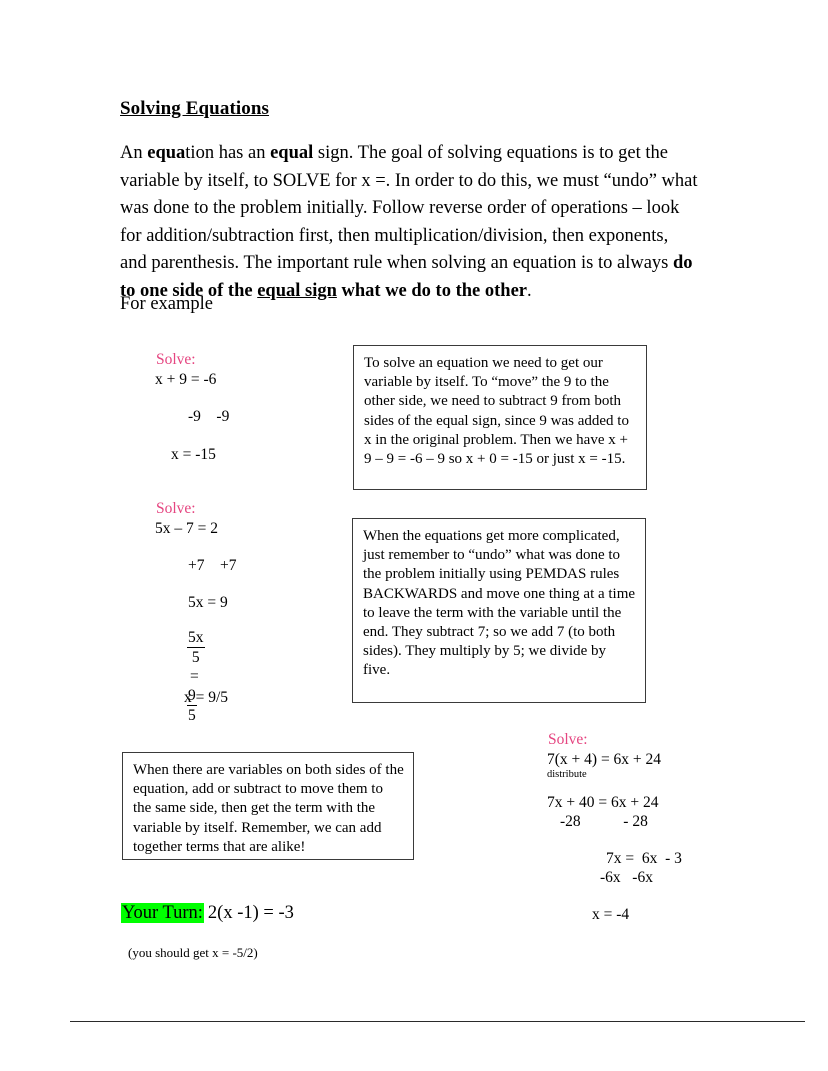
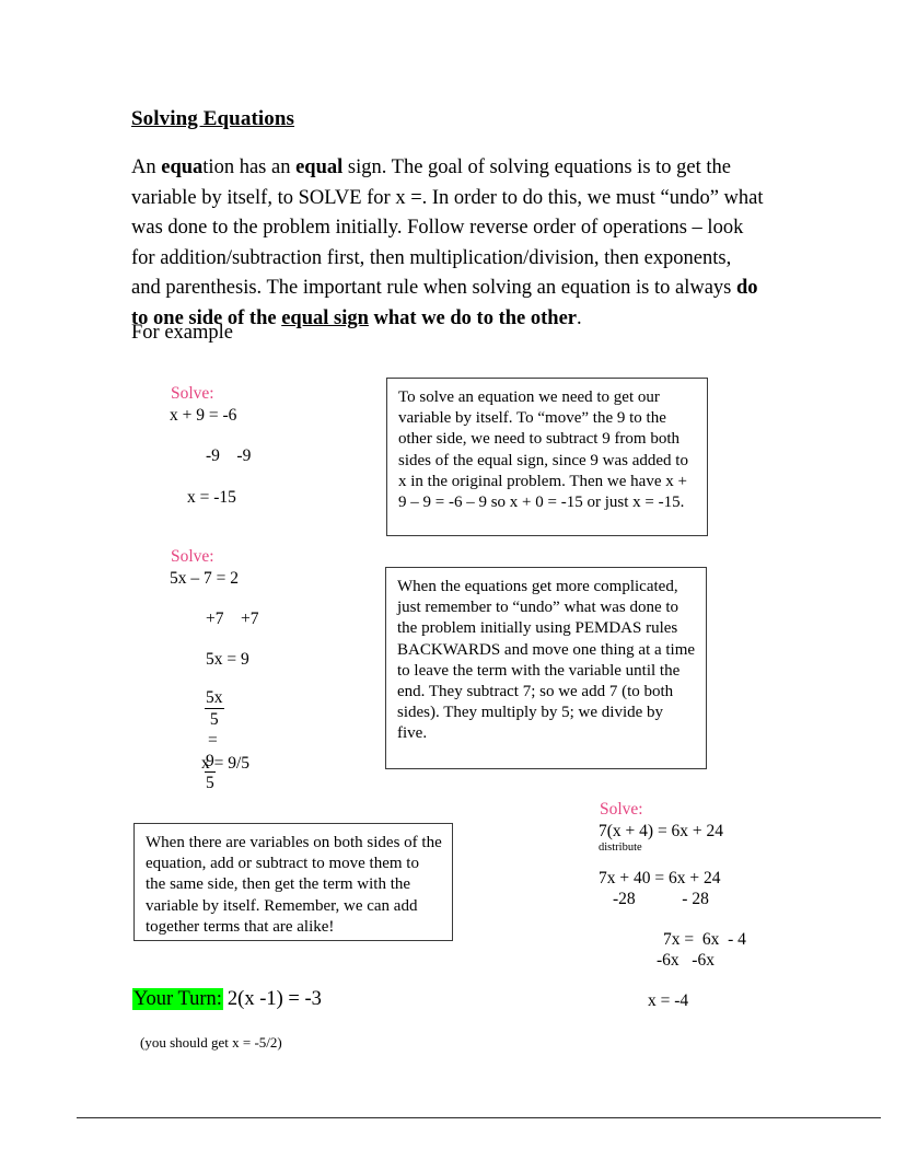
  Solving Equations
  An equation has an equal sign. The goal of solving equations is to get the variable by itself, to SOLVE for x =. In order to do this, we must “undo” what was done to the problem initially. Follow reverse order of operations – look for addition/subtraction first, then multiplication/division, then exponents, and parenthesis. The important rule when solving an equation is to always do to one side of the equal sign what we do to the other.
  For example
  Solve:
  x + 9 = -6
  -9 -9
  x = -15
  Solve:
  5x – 7 = 2
  +7 +7
  5x = 9
  5x
  5
  =
  9
  5
  x = 9/5
  Solve:
  7(x + 4) = 6x + 24
  distribute
  7x + 40 = 6x + 24
  -28 - 28
- 7x = 6x - 3
+ 7x = 6x - 4
  -6x -6x
  x = -4
  To solve an equation we need to get our variable by itself. To “move” the 9 to the other side, we need to subtract 9 from both sides of the equal sign, since 9 was added to x in the original problem. Then we have x + 9 – 9 = -6 – 9 so x + 0 = -15 or just x = -15.
  When the equations get more complicated, just remember to “undo” what was done to the problem initially using PEMDAS rules BACKWARDS and move one thing at a time to leave the term with the variable until the end. They subtract 7; so we add 7 (to both sides). They multiply by 5; we divide by five.
  When there are variables on both sides of the equation, add or subtract to move them to the same side, then get the term with the variable by itself. Remember, we can add together terms that are alike!
  Your Turn: 2(x -1) = -3
  (you should get x = -5/2)
